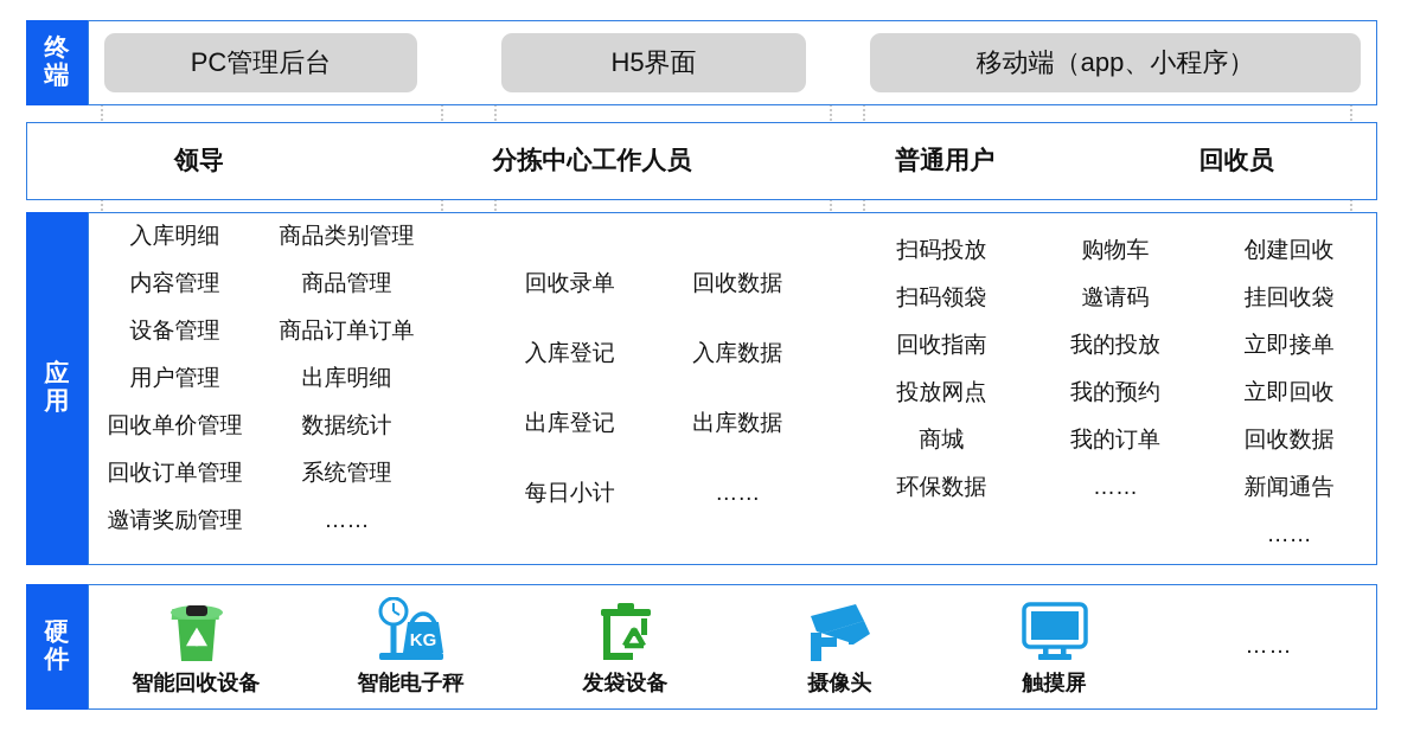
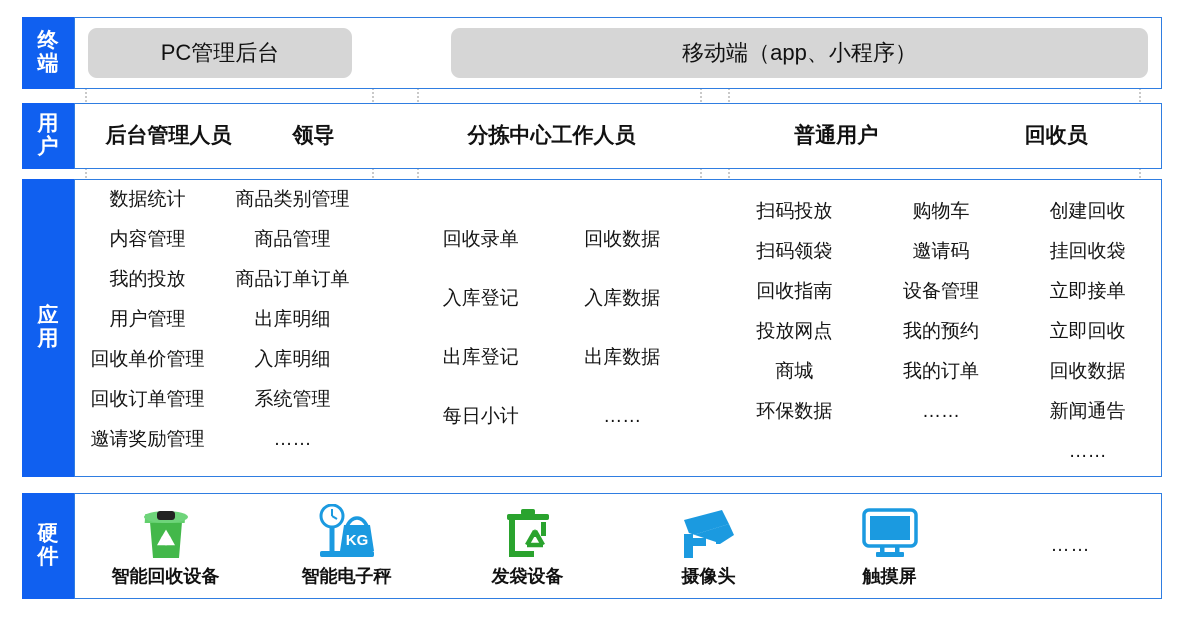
  终端
  PC管理后台
- H5界面
  移动端（app、小程序）
+ 用户
+ 后台管理人员
  领导
  分拣中心工作人员
  普通用户
  回收员
  应用
- 入库明细
+ 数据统计
  内容管理
- 设备管理
+ 我的投放
  用户管理
  回收单价管理
  回收订单管理
  邀请奖励管理
  商品类别管理
  商品管理
  商品订单订单
  出库明细
- 数据统计
+ 入库明细
  系统管理
  ……
  回收录单
  入库登记
  出库登记
  每日小计
  回收数据
  入库数据
  出库数据
  ……
  扫码投放
  扫码领袋
  回收指南
  投放网点
  商城
  环保数据
  购物车
  邀请码
- 我的投放
+ 设备管理
  我的预约
  我的订单
  ……
  创建回收
  挂回收袋
  立即接单
  立即回收
  回收数据
  新闻通告
  ……
  硬件
  智能回收设备
  KG
  智能电子秤
  发袋设备
  摄像头
  触摸屏
  ……
